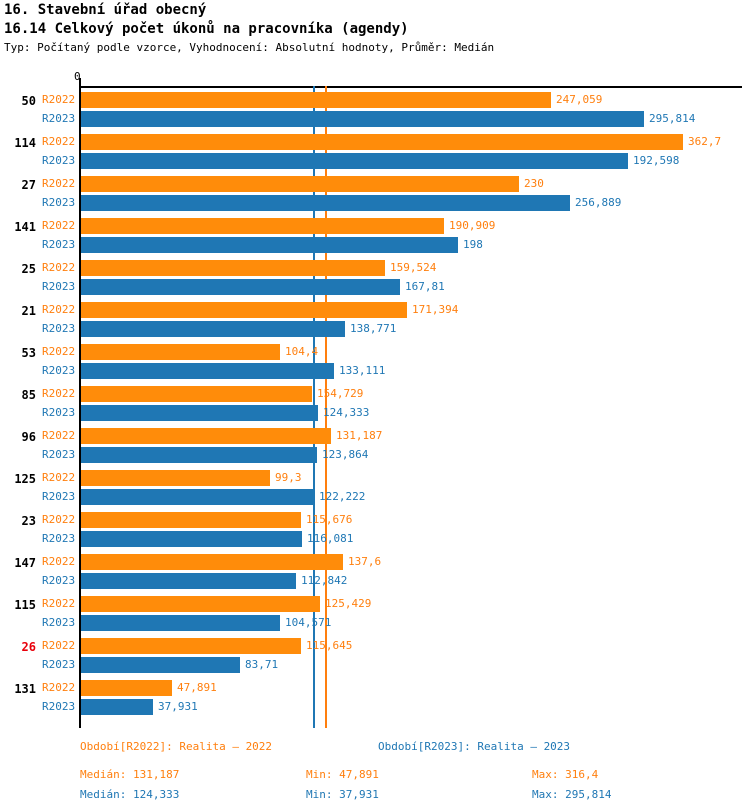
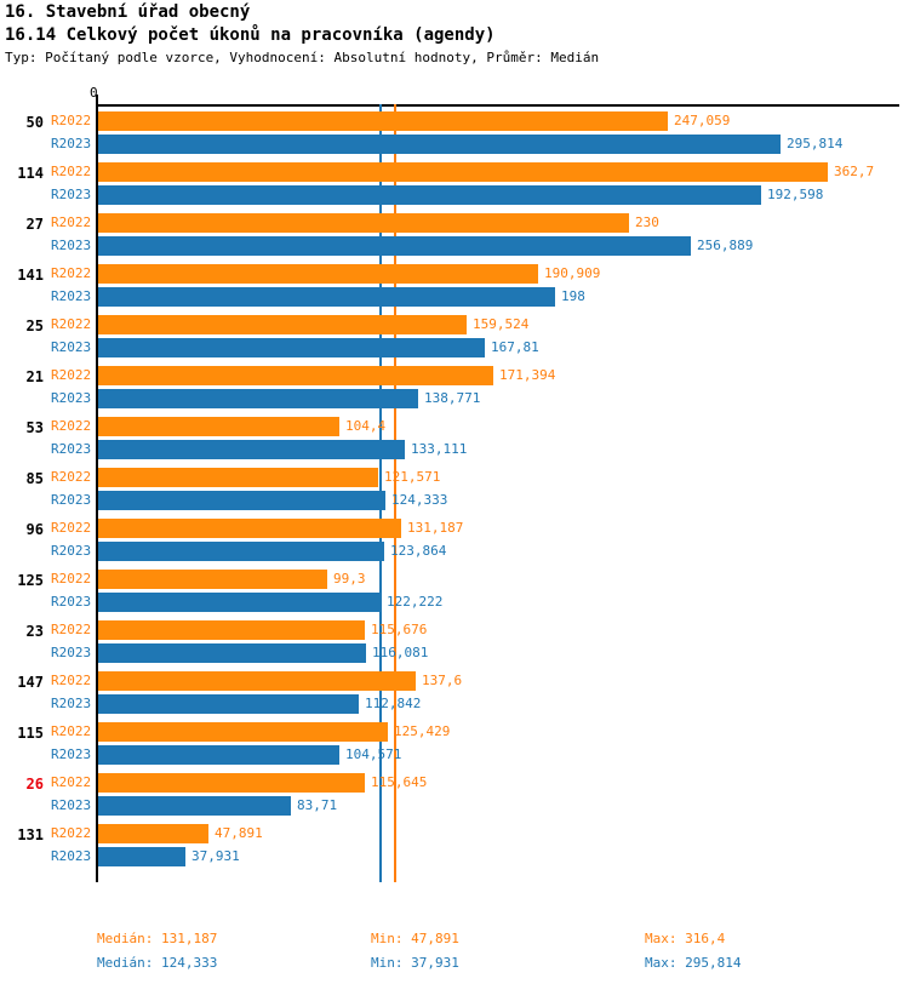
  16. Stavební úřad obecný
  16.14 Celkový počet úkonů na pracovníka (agendy)
  Typ: Počítaný podle vzorce, Vyhodnocení: Absolutní hodnoty, Průměr: Medián
  0
  50
  R2022
  247,059
  R2023
  295,814
  114
  R2022
  362,7
  R2023
  192,598
  27
  R2022
  230
  R2023
  256,889
  141
  R2022
  190,909
  R2023
  198
  25
  R2022
  159,524
  R2023
  167,81
  21
  R2022
  171,394
  R2023
  138,771
  53
  R2022
  104,4
  R2023
  133,111
  85
  R2022
- 154,729
+ 121,571
  R2023
  124,333
  96
  R2022
  131,187
  R2023
  123,864
  125
  R2022
  99,3
  R2023
  122,222
  23
  R2022
  115,676
  R2023
  116,081
  147
  R2022
  137,6
  R2023
  112,842
  115
  R2022
  125,429
  R2023
  104,571
  26
  R2022
  115,645
  R2023
  83,71
  131
  R2022
  47,891
  R2023
  37,931
- Období[R2022]: Realita – 2022
- Období[R2023]: Realita – 2023
  Medián: 131,187
  Min: 47,891
  Max: 316,4
  Medián: 124,333
  Min: 37,931
  Max: 295,814
